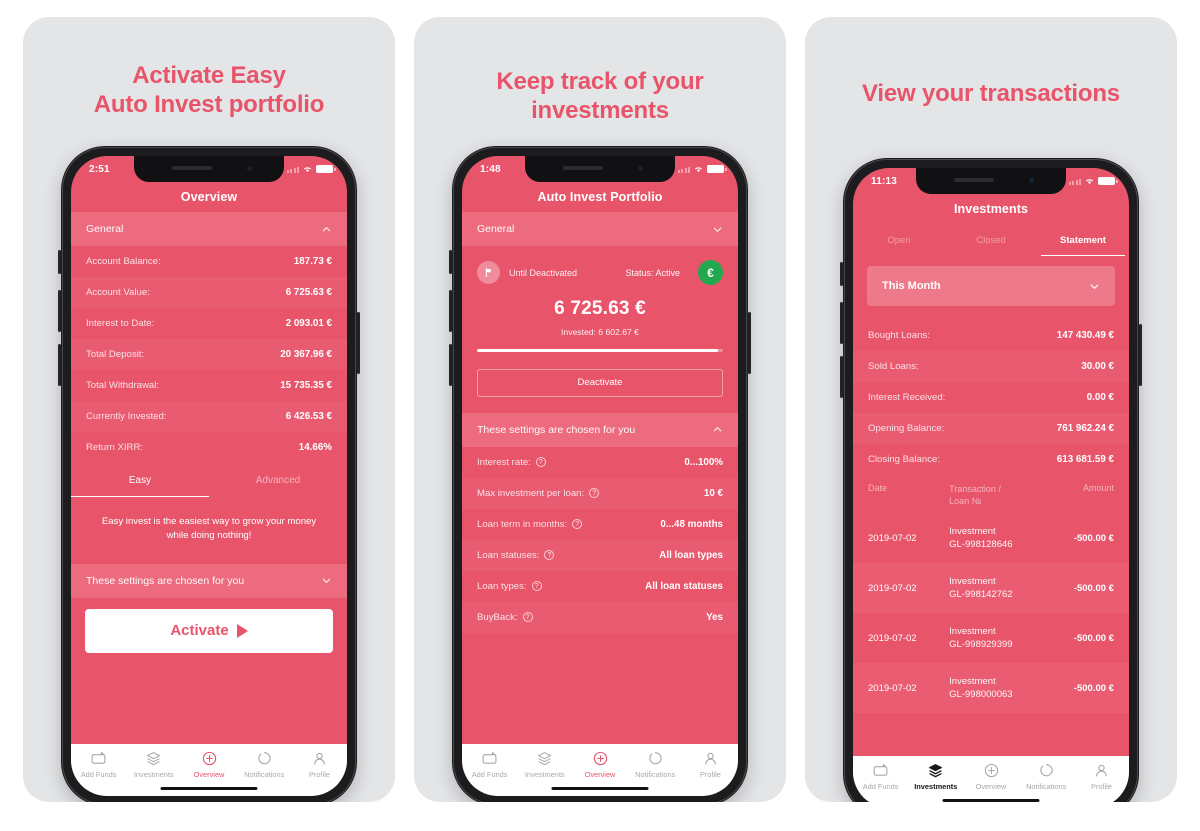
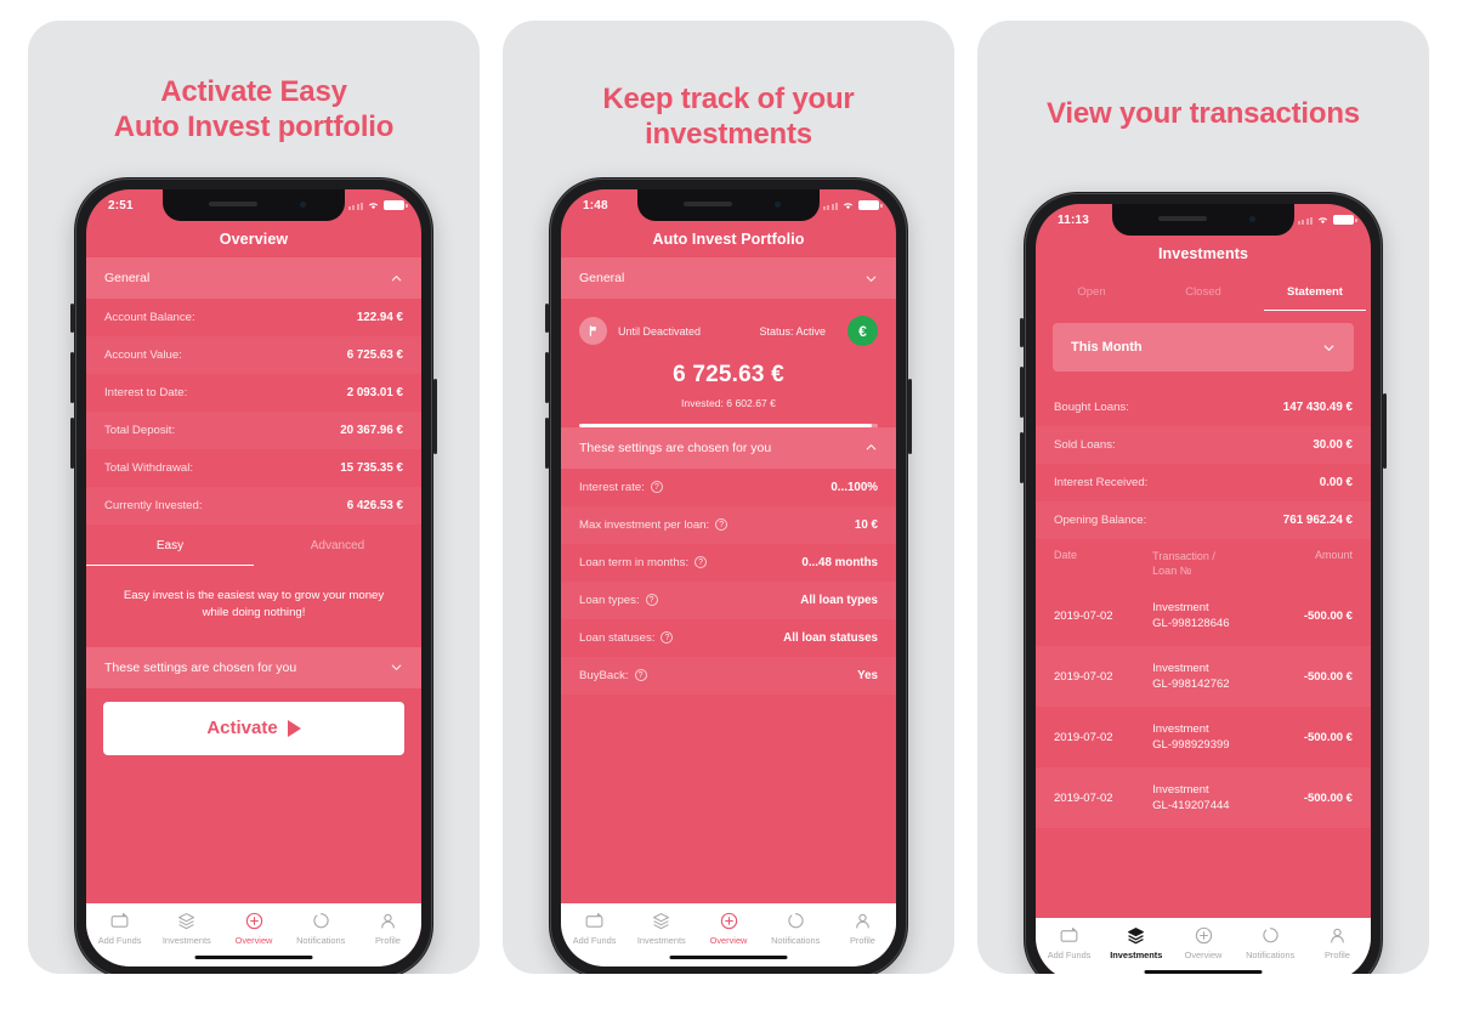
  Activate Easy
  Auto Invest portfolio
  2:51
  Overview
  General
  Account Balance:
- 187.73 €
+ 122.94 €
  Account Value:
  6 725.63 €
  Interest to Date:
  2 093.01 €
  Total Deposit:
  20 367.96 €
  Total Withdrawal:
  15 735.35 €
  Currently Invested:
  6 426.53 €
- Return XIRR:
- 14.66%
  Easy
  Advanced
  Easy invest is the easiest way to grow your money while doing nothing!
  These settings are chosen for you
  Activate
  Add Funds
  Investments
  Overview
  Notifications
  Profile
  Keep track of your
  investments
  1:48
  Auto Invest Portfolio
  General
  Until Deactivated
  Status: Active
  €
  6 725.63 €
  Invested: 6 602.67 €
- Deactivate
  These settings are chosen for you
  Interest rate:
  0...100%
  Max investment per loan:
  10 €
  Loan term in months:
  0...48 months
- Loan statuses:
+ Loan types:
  All loan types
- Loan types:
+ Loan statuses:
  All loan statuses
  BuyBack:
  Yes
  Add Funds
  Investments
  Overview
  Notifications
  Profile
  View your transactions
  11:13
  Investments
  Open
  Closed
  Statement
  This Month
  Bought Loans:
  147 430.49 €
  Sold Loans:
  30.00 €
  Interest Received:
  0.00 €
  Opening Balance:
  761 962.24 €
- Closing Balance:
- 613 681.59 €
  Date
  Transaction /
  Loan №
  Amount
  2019-07-02
  Investment
  GL-998128646
  -500.00 €
  2019-07-02
  Investment
  GL-998142762
  -500.00 €
  2019-07-02
  Investment
  GL-998929399
  -500.00 €
  2019-07-02
  Investment
- GL-998000063
+ GL-419207444
  -500.00 €
  Add Funds
  Investments
  Overview
  Notifications
  Profile
